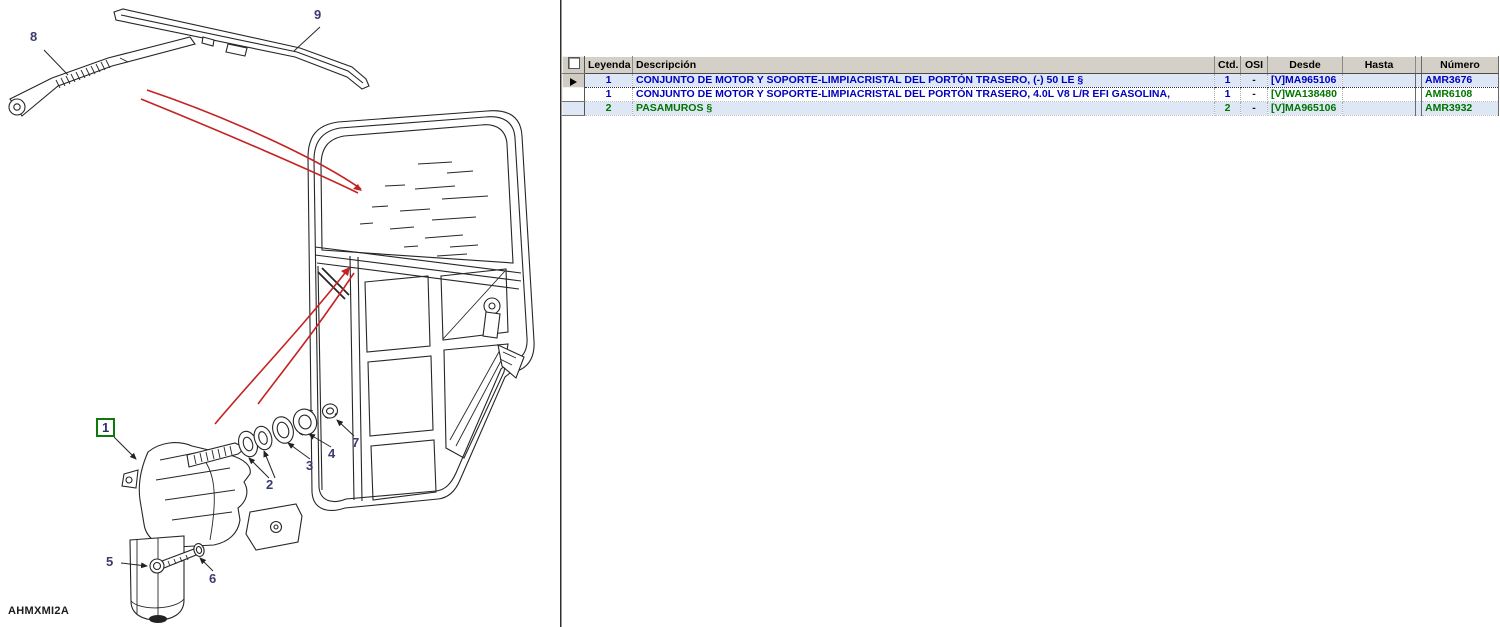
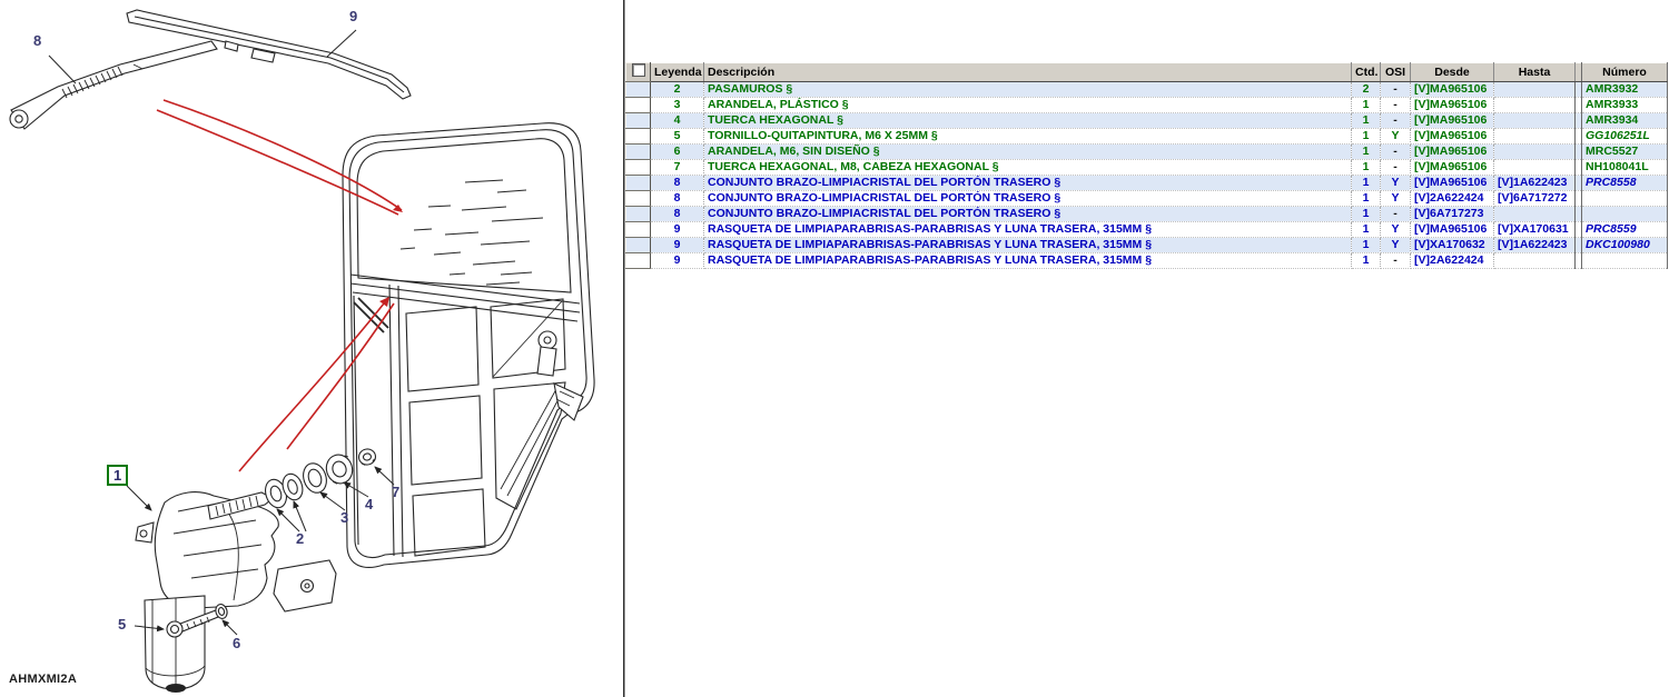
  8
  9
  1
  2
  3
  4
  7
  5
  6
  AHMXMI2A
  	Leyenda	Descripción	Ctd.	OSI	Desde	Hasta		Número
- 	1	CONJUNTO DE MOTOR Y SOPORTE-LIMPIACRISTAL DEL PORTÓN TRASERO, (-) 50 LE §	1	-	[V]MA965106			AMR3676
- 	1	CONJUNTO DE MOTOR Y SOPORTE-LIMPIACRISTAL DEL PORTÓN TRASERO, 4.0L V8 L/R EFI GASOLINA,	1	-	[V]WA138480			AMR6108
  	2	PASAMUROS §	2	-	[V]MA965106			AMR3932
+ 	3	ARANDELA, PLÁSTICO §	1	-	[V]MA965106			AMR3933
+ 	4	TUERCA HEXAGONAL §	1	-	[V]MA965106			AMR3934
+ 	5	TORNILLO-QUITAPINTURA, M6 X 25MM §	1	Y	[V]MA965106			GG106251L
+ 	6	ARANDELA, M6, SIN DISEÑO §	1	-	[V]MA965106			MRC5527
+ 	7	TUERCA HEXAGONAL, M8, CABEZA HEXAGONAL §	1	-	[V]MA965106			NH108041L
+ 	8	CONJUNTO BRAZO-LIMPIACRISTAL DEL PORTÓN TRASERO §	1	Y	[V]MA965106	[V]1A622423		PRC8558
+ 	8	CONJUNTO BRAZO-LIMPIACRISTAL DEL PORTÓN TRASERO §	1	Y	[V]2A622424	[V]6A717272
+ 	8	CONJUNTO BRAZO-LIMPIACRISTAL DEL PORTÓN TRASERO §	1	-	[V]6A717273
+ 	9	RASQUETA DE LIMPIAPARABRISAS-PARABRISAS Y LUNA TRASERA, 315MM §	1	Y	[V]MA965106	[V]XA170631		PRC8559
+ 	9	RASQUETA DE LIMPIAPARABRISAS-PARABRISAS Y LUNA TRASERA, 315MM §	1	Y	[V]XA170632	[V]1A622423		DKC100980
+ 	9	RASQUETA DE LIMPIAPARABRISAS-PARABRISAS Y LUNA TRASERA, 315MM §	1	-	[V]2A622424
